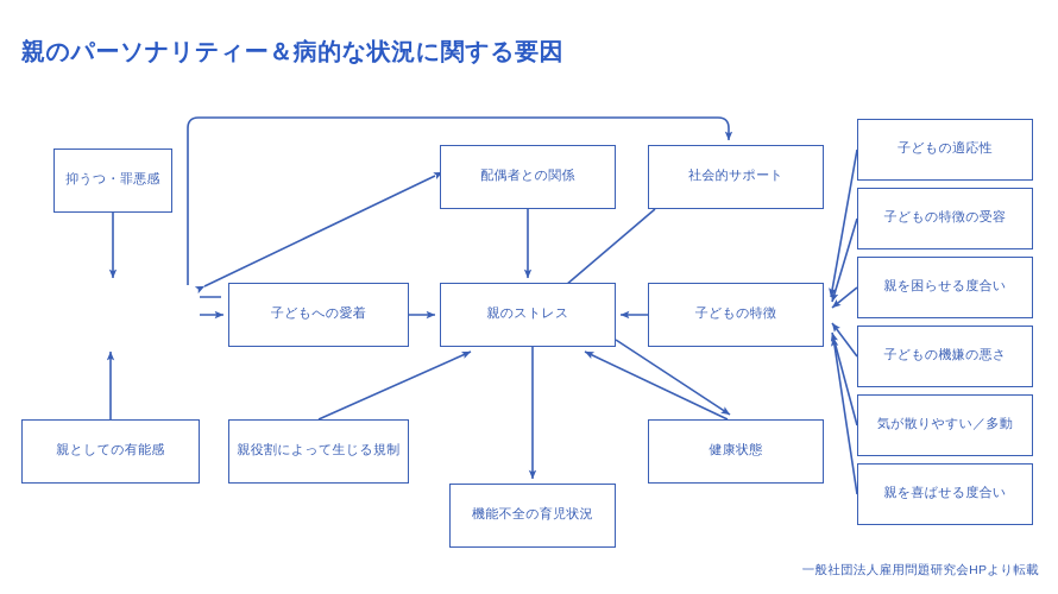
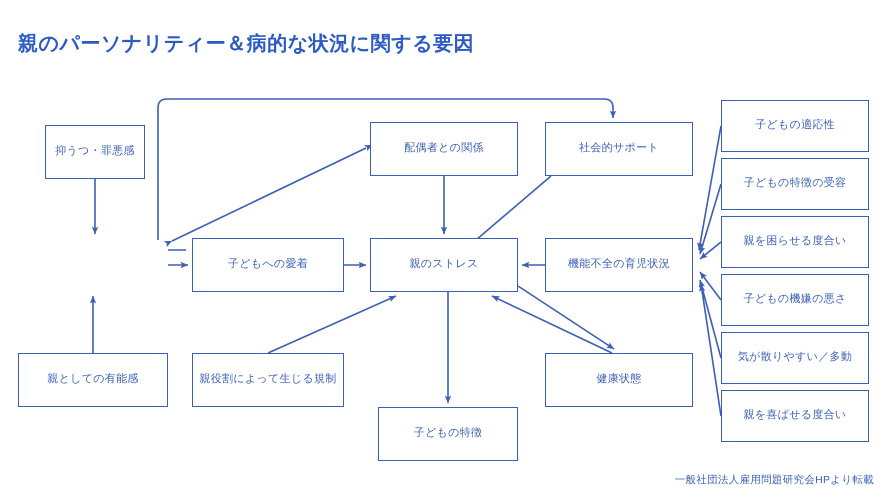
  親のパーソナリティー＆病的な状況に関する要因
  抑うつ・罪悪感
  親としての有能感
  子どもへの愛着
  親役割によって生じる規制
  配偶者との関係
  親のストレス
- 機能不全の育児状況
+ 子どもの特徴
  社会的サポート
- 子どもの特徴
+ 機能不全の育児状況
  健康状態
  子どもの適応性
  子どもの特徴の受容
  親を困らせる度合い
  子どもの機嫌の悪さ
  気が散りやすい／多動
  親を喜ばせる度合い
  一般社団法人雇用問題研究会HPより転載
